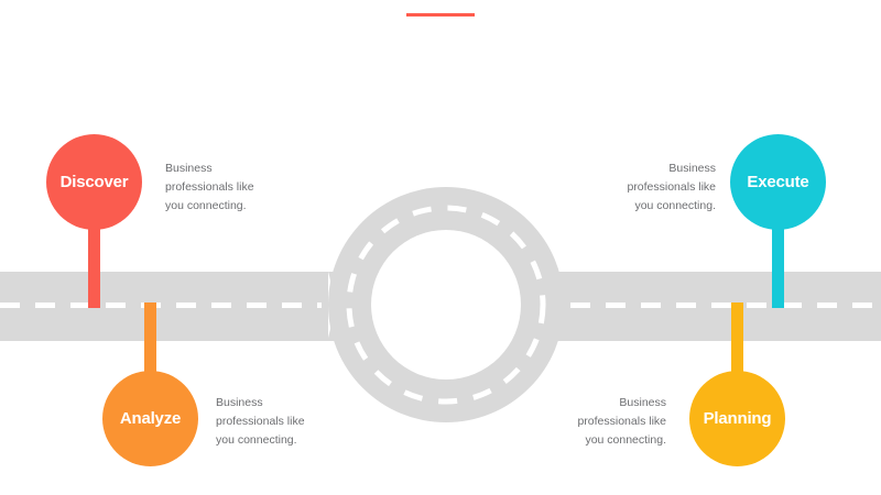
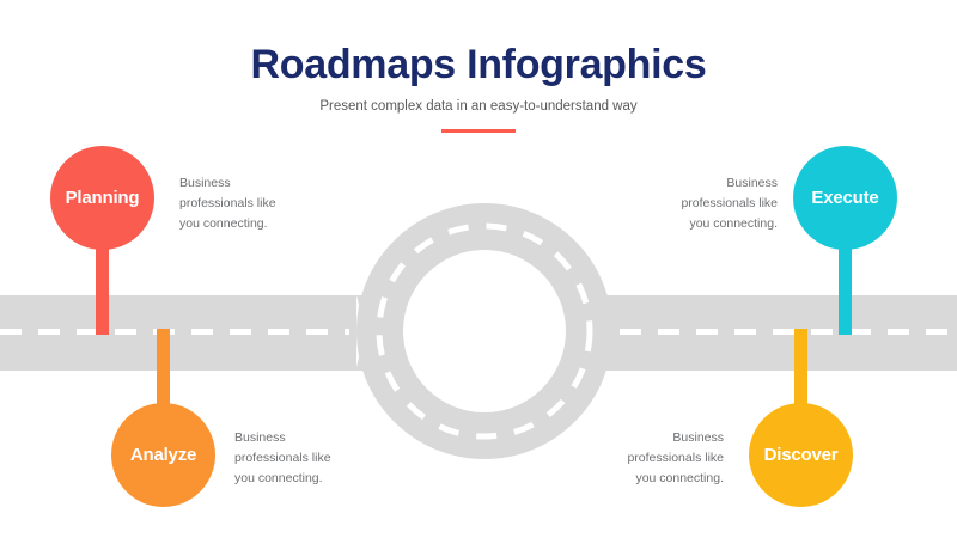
+ Roadmaps Infographics
+ Present complex data in an easy-to-understand way
- Discover
+ Planning
  Analyze
  Execute
- Planning
+ Discover
  Business professionals like you connecting.
  Business professionals like you connecting.
  Business professionals like you connecting.
  Business professionals like you connecting.
